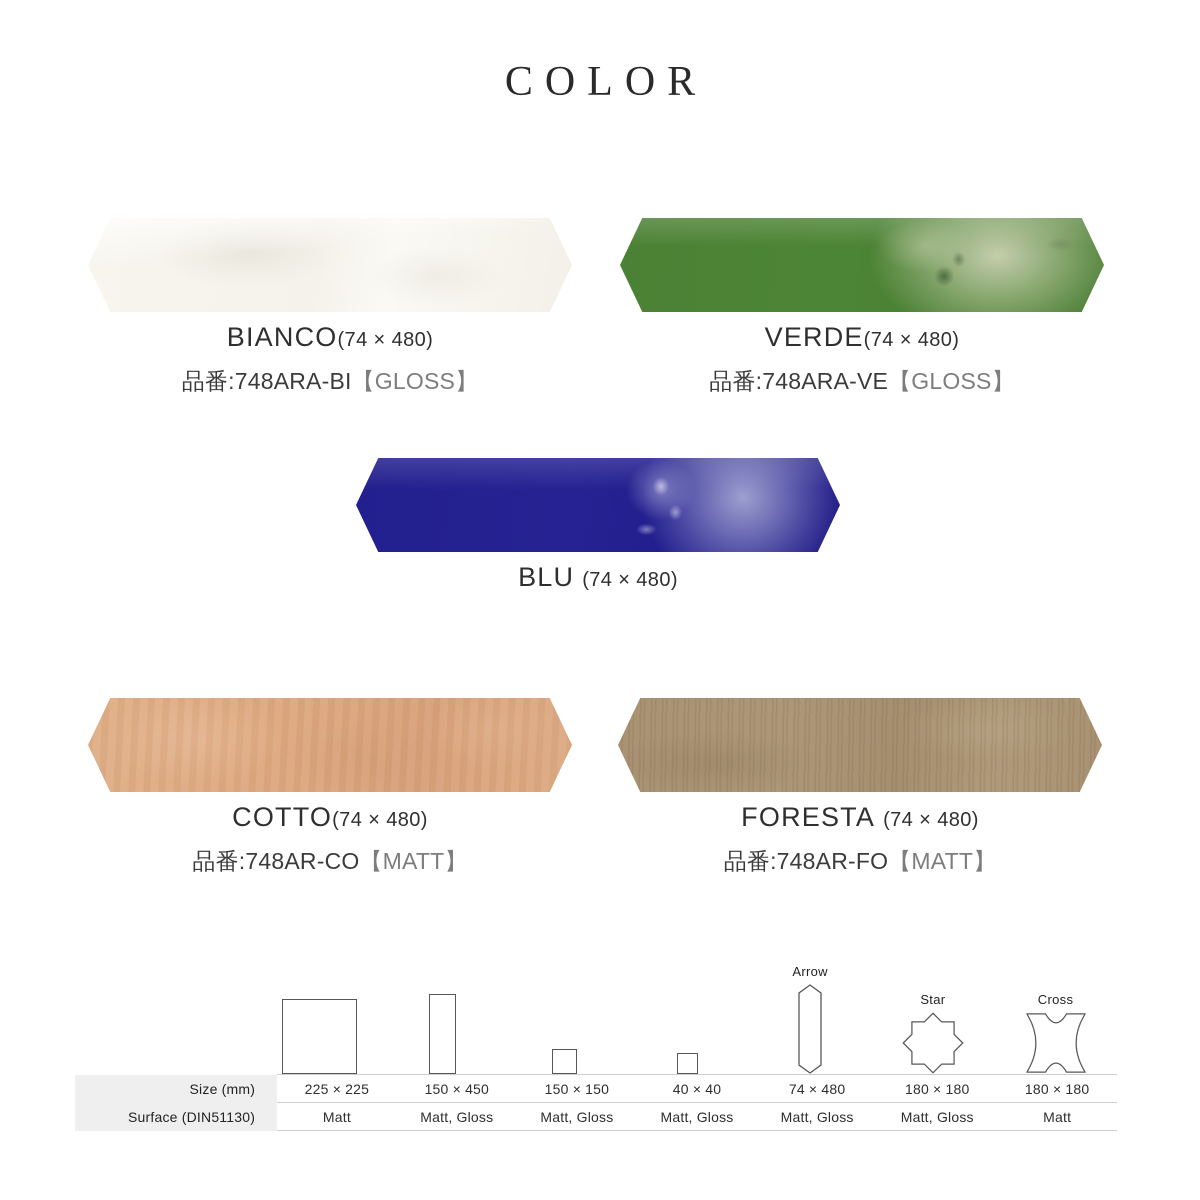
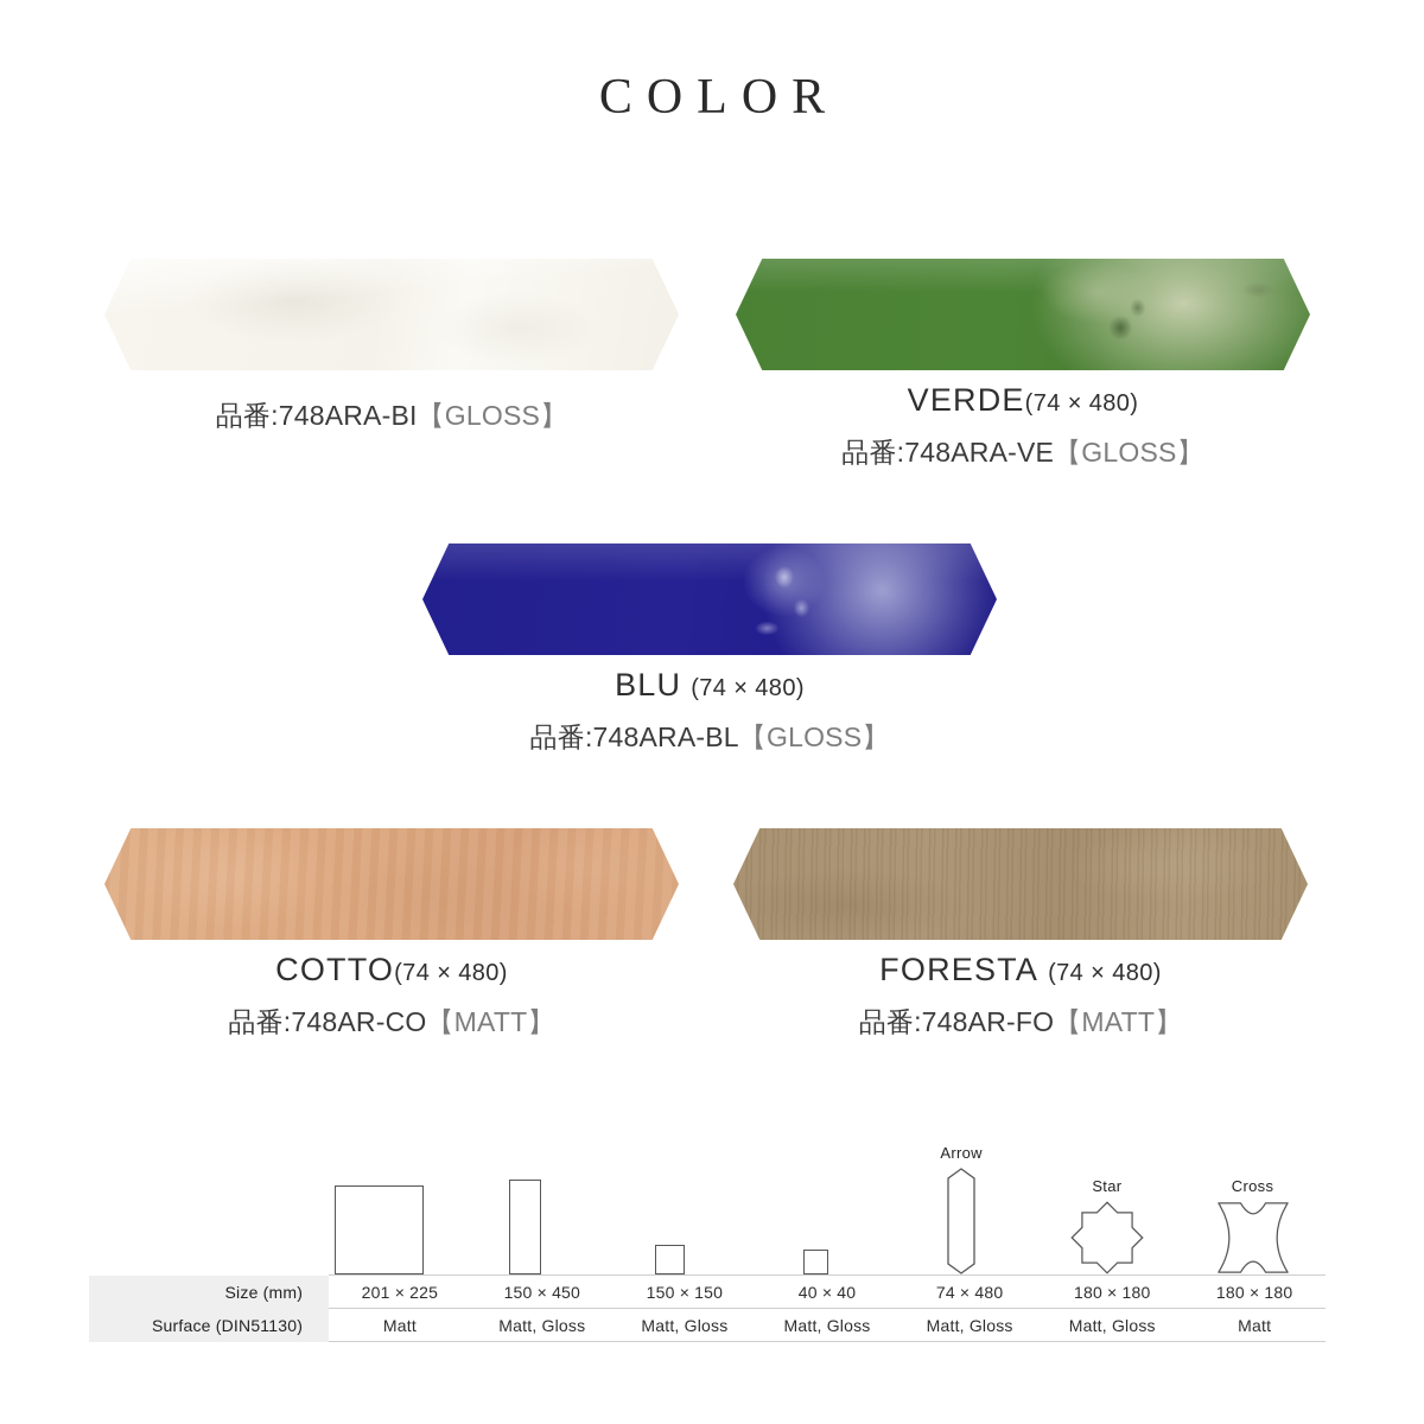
  COLOR
- BIANCO(74 × 480)
  品番:748ARA-BI【GLOSS】
  VERDE(74 × 480)
  品番:748ARA-VE【GLOSS】
  BLU (74 × 480)
+ 品番:748ARA-BL【GLOSS】
  COTTO(74 × 480)
  品番:748AR-CO【MATT】
  FORESTA (74 × 480)
  品番:748AR-FO【MATT】
  Arrow
  Star
  Cross
- Size (mm)	225 × 225	150 × 450	150 × 150	40 × 40	74 × 480	180 × 180	180 × 180
+ Size (mm)	201 × 225	150 × 450	150 × 150	40 × 40	74 × 480	180 × 180	180 × 180
  Surface (DIN51130)	Matt	Matt, Gloss	Matt, Gloss	Matt, Gloss	Matt, Gloss	Matt, Gloss	Matt
